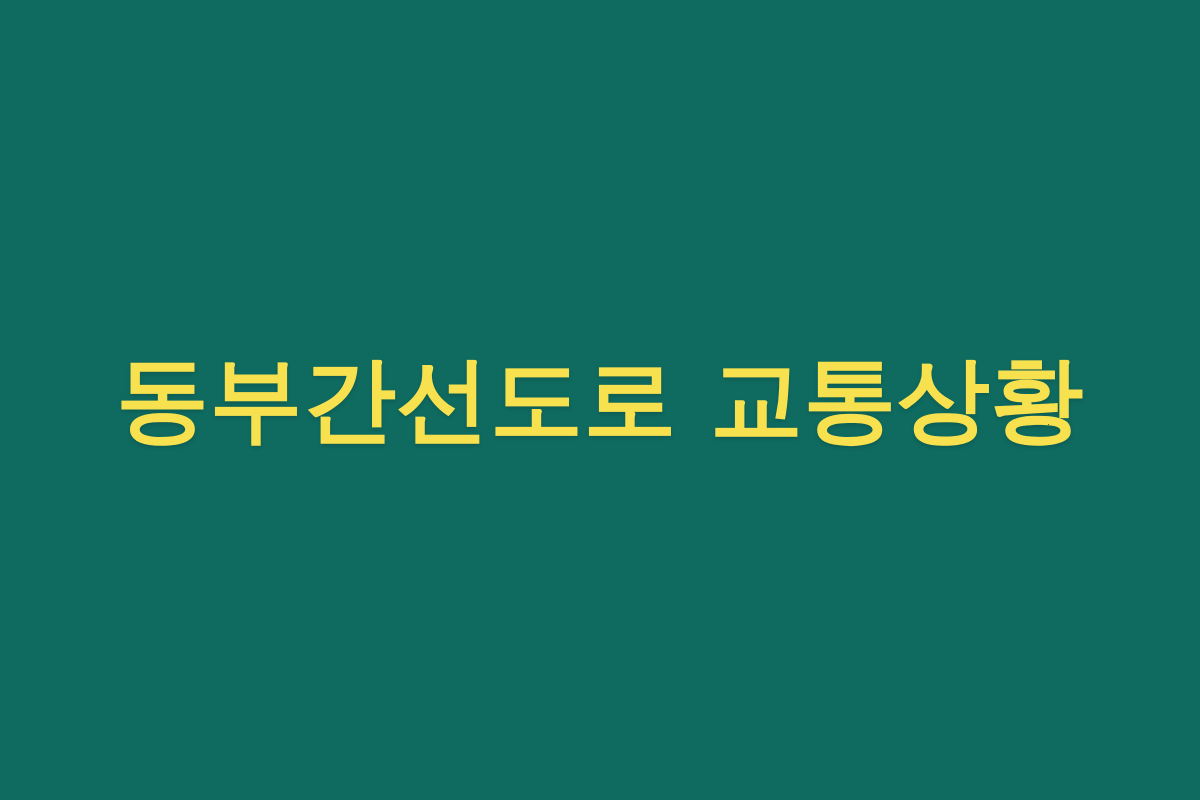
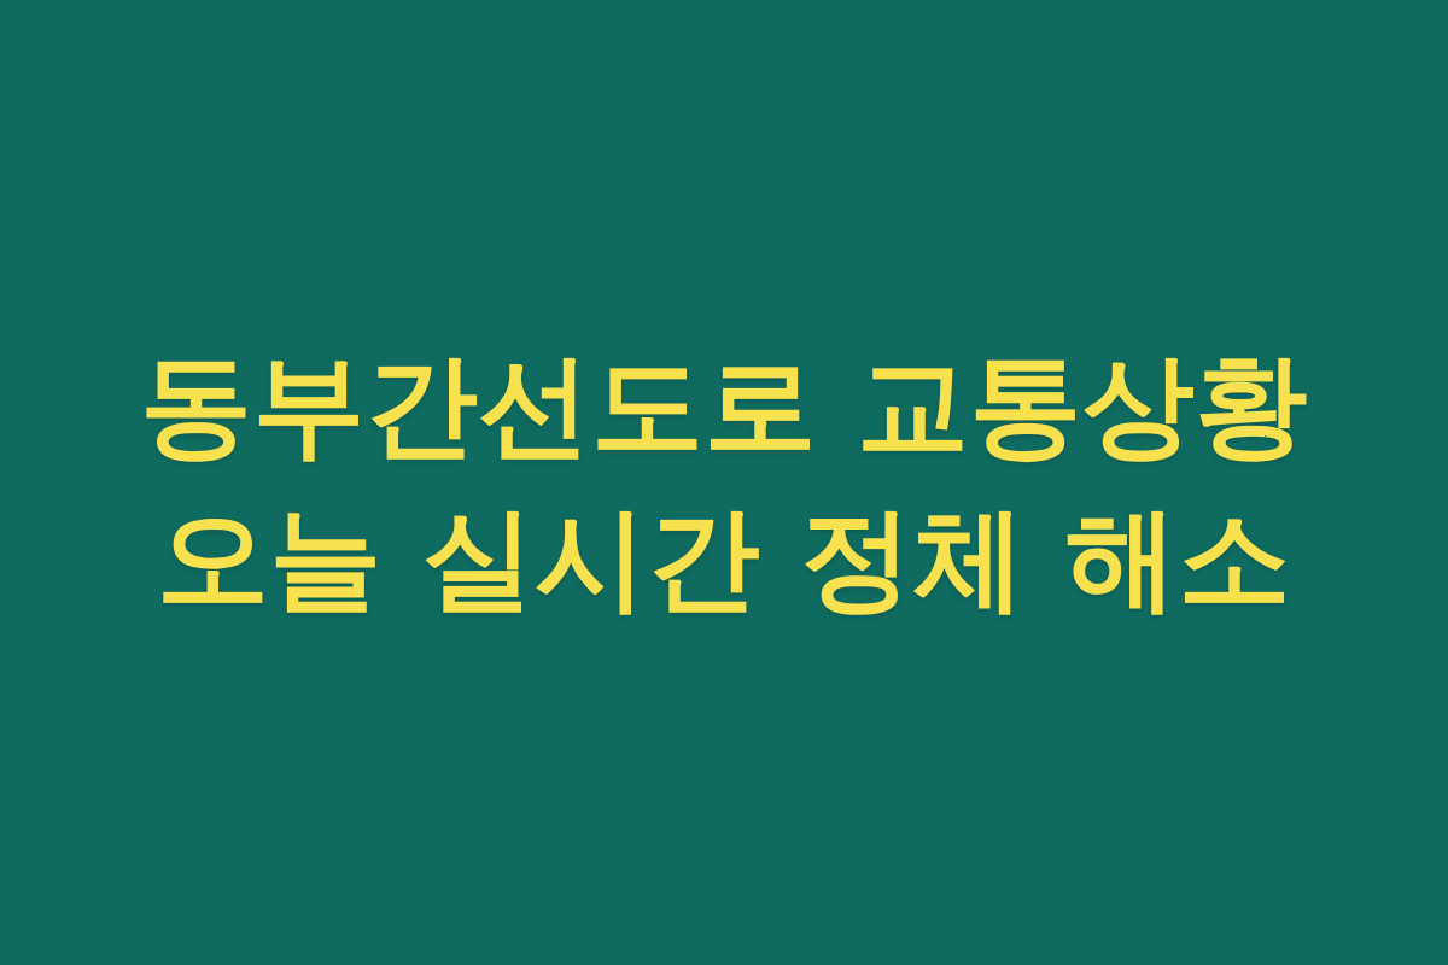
  동부간선도로 교통상황
+ 오늘 실시간 정체 해소
